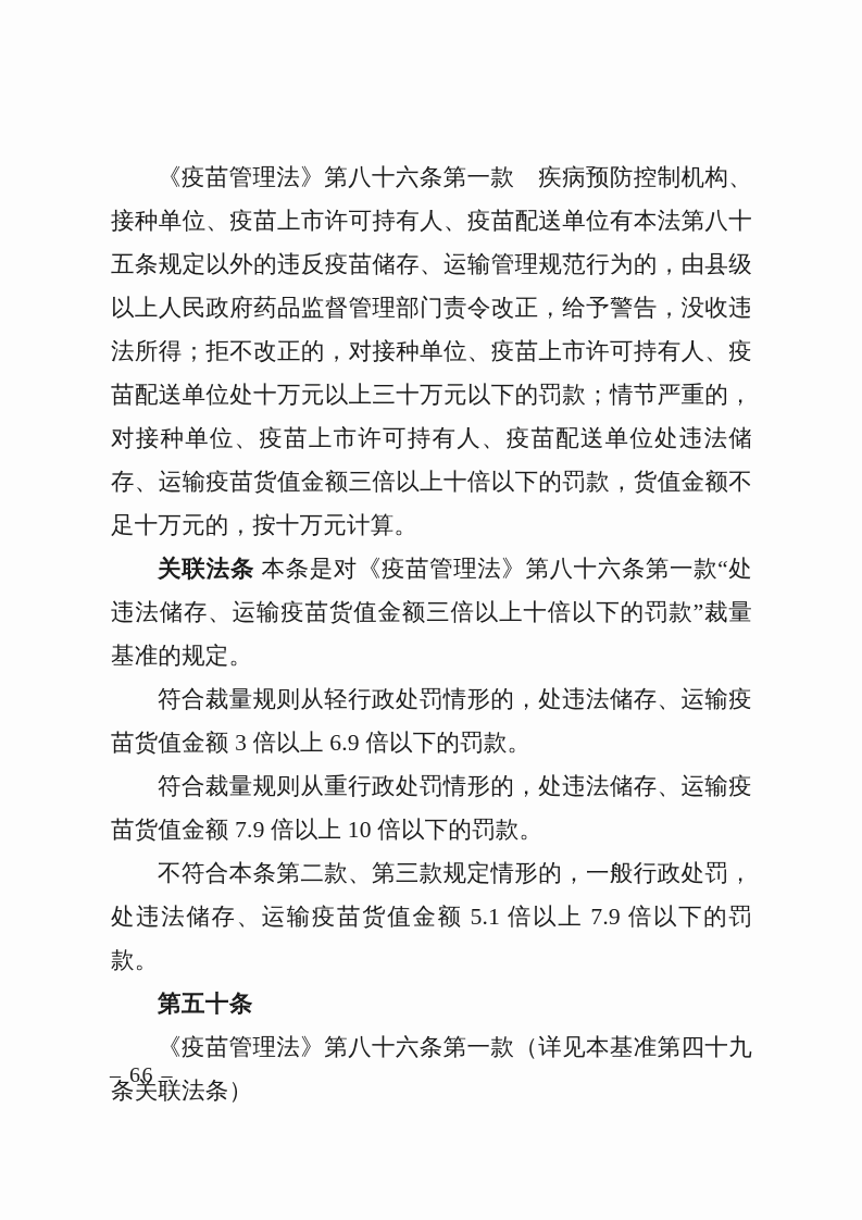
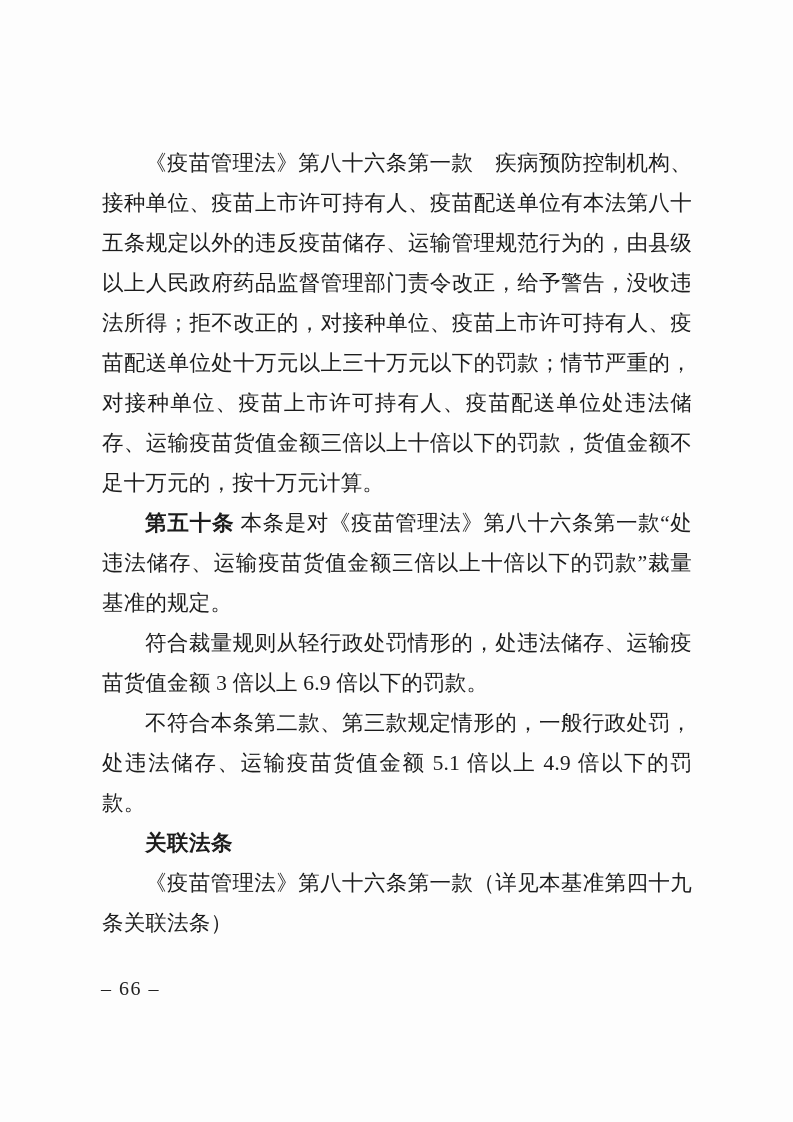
  《疫苗管理法》第八十六条第一款 疾病预防控制机构、接种单位、疫苗上市许可持有人、疫苗配送单位有本法第八十五条规定以外的违反疫苗储存、运输管理规范行为的，由县级以上人民政府药品监督管理部门责令改正，给予警告，没收违法所得；拒不改正的，对接种单位、疫苗上市许可持有人、疫苗配送单位处十万元以上三十万元以下的罚款；情节严重的，对接种单位、疫苗上市许可持有人、疫苗配送单位处违法储存、运输疫苗货值金额三倍以上十倍以下的罚款，货值金额不足十万元的，按十万元计算。
- 关联法条 本条是对《疫苗管理法》第八十六条第一款“处违法储存、运输疫苗货值金额三倍以上十倍以下的罚款”裁量基准的规定。
+ 第五十条 本条是对《疫苗管理法》第八十六条第一款“处违法储存、运输疫苗货值金额三倍以上十倍以下的罚款”裁量基准的规定。
  符合裁量规则从轻行政处罚情形的，处违法储存、运输疫苗货值金额 3 倍以上 6.9 倍以下的罚款。
- 符合裁量规则从重行政处罚情形的，处违法储存、运输疫苗货值金额 7.9 倍以上 10 倍以下的罚款。
- 不符合本条第二款、第三款规定情形的，一般行政处罚，处违法储存、运输疫苗货值金额 5.1 倍以上 7.9 倍以下的罚款。
+ 不符合本条第二款、第三款规定情形的，一般行政处罚，处违法储存、运输疫苗货值金额 5.1 倍以上 4.9 倍以下的罚款。
- 第五十条
+ 关联法条
  《疫苗管理法》第八十六条第一款（详见本基准第四十九条关联法条）
  – 66 –
